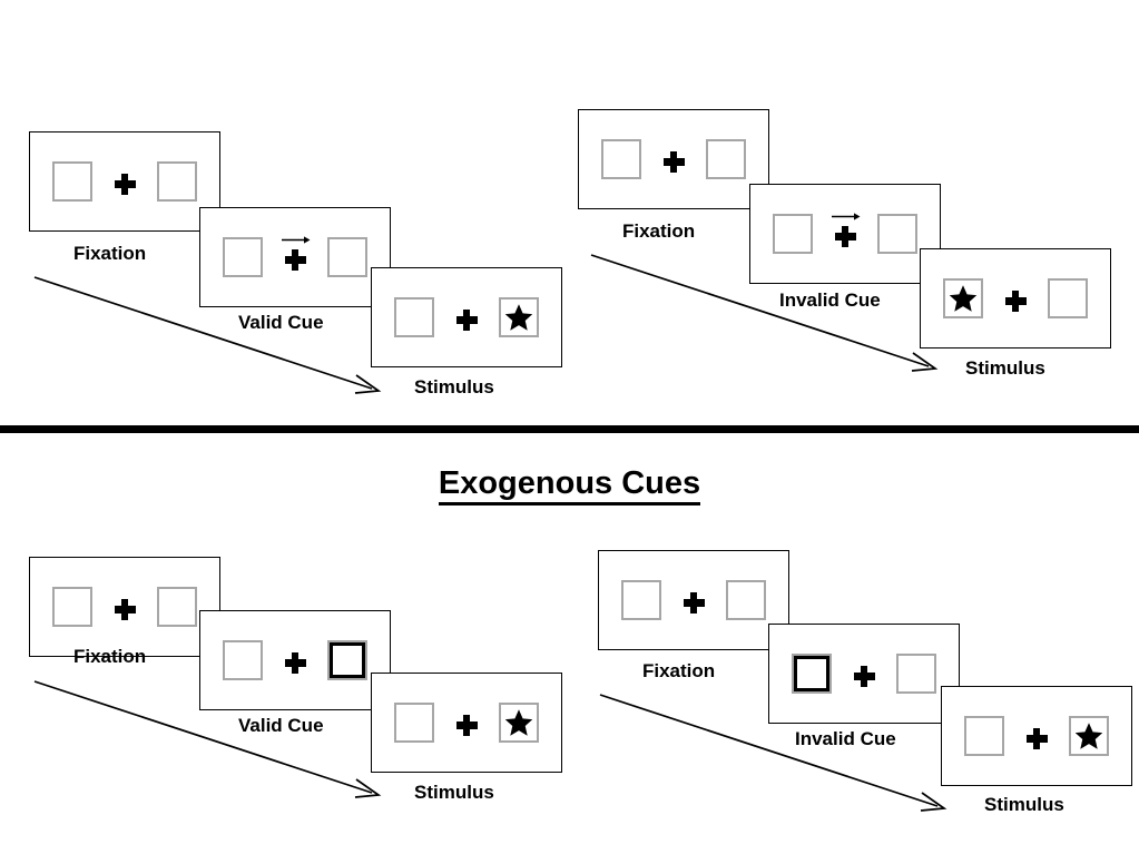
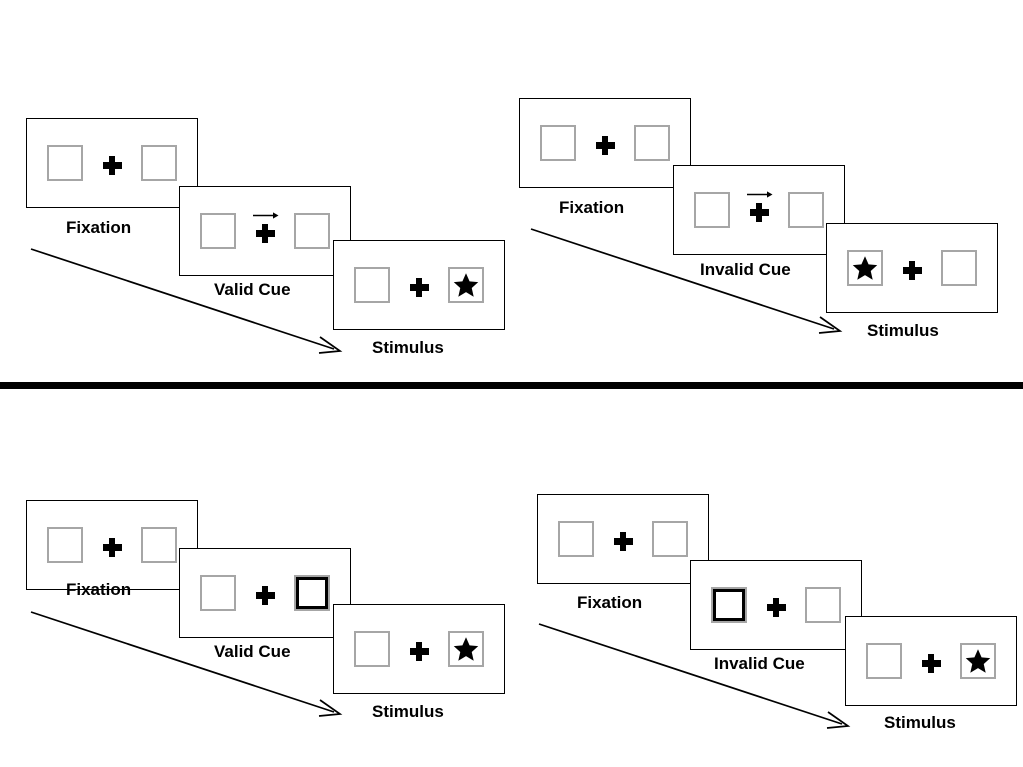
  Fixation
  Valid Cue
  Stimulus
  Fixation
  Invalid Cue
  Stimulus
- Exogenous Cues
  Fixation
  Valid Cue
  Stimulus
  Fixation
  Invalid Cue
  Stimulus
